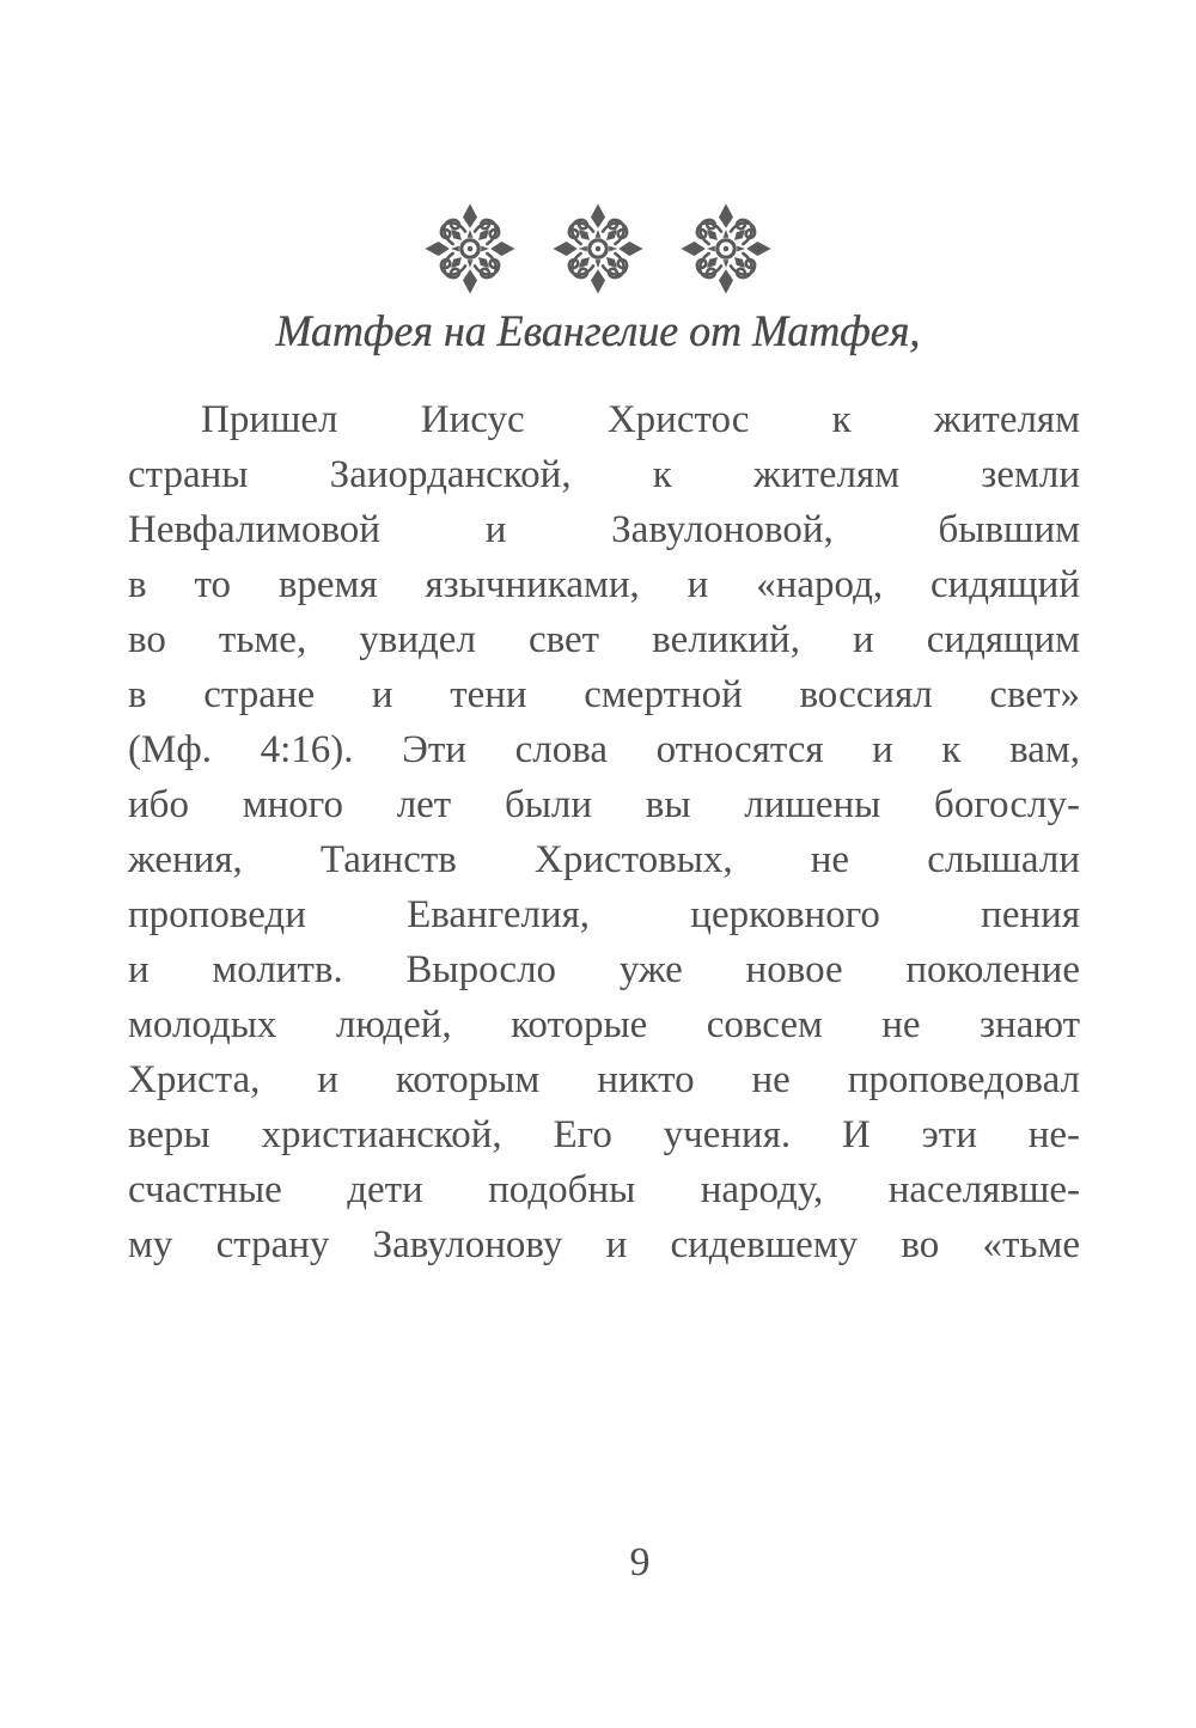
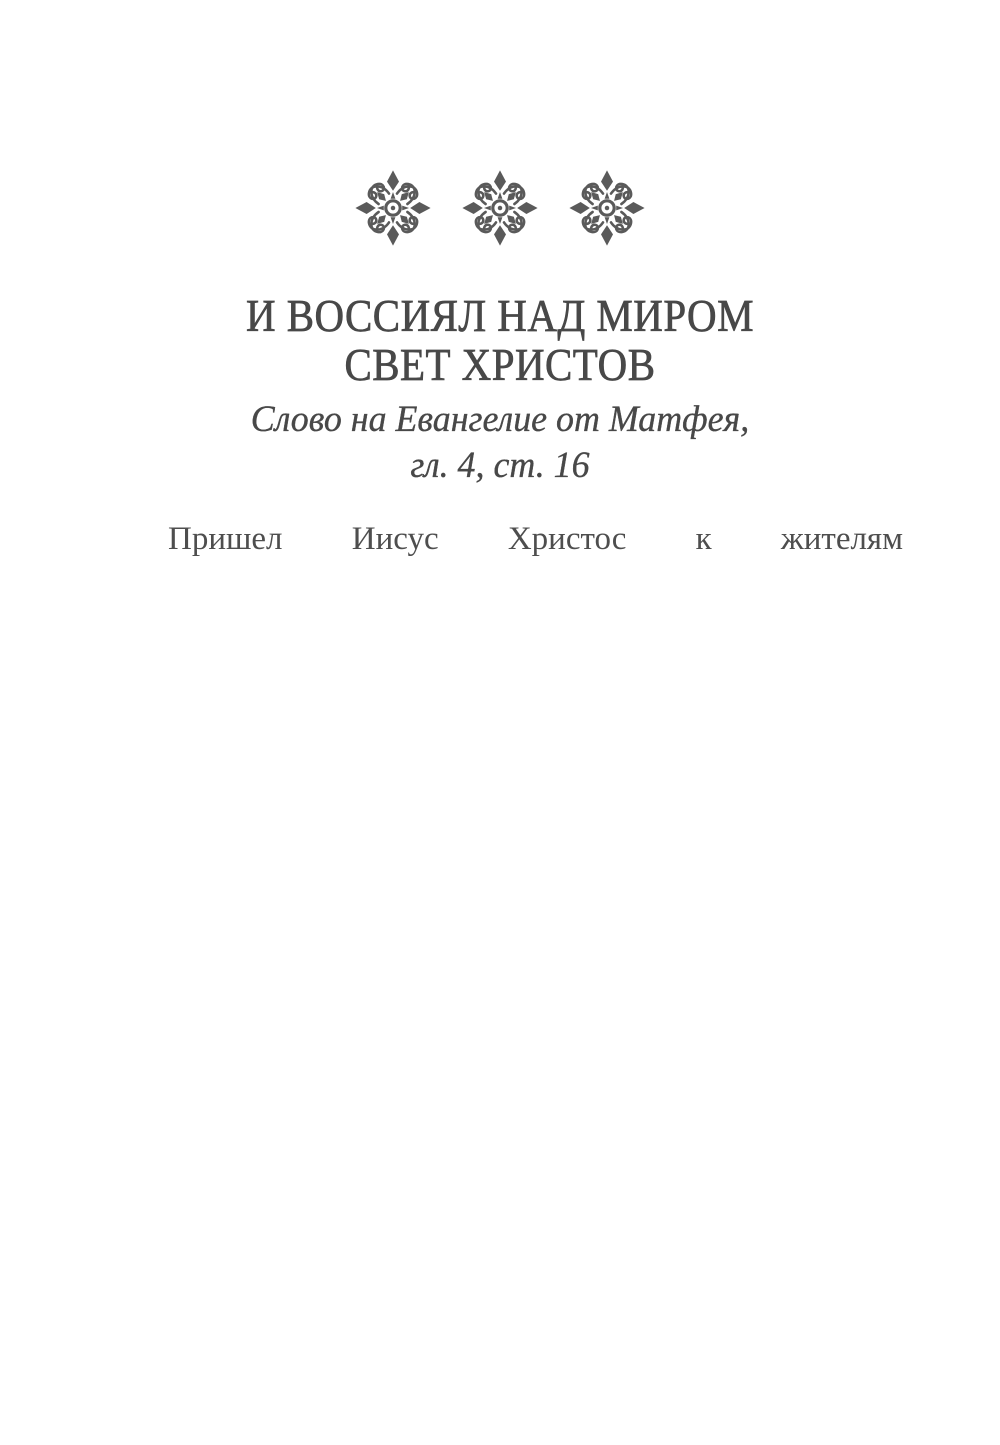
+ И ВОССИЯЛ НАД МИРОМ
+ СВЕТ ХРИСТОВ
- Матфея на Евангелие от Матфея,
+ Слово на Евангелие от Матфея,
+ гл. 4, ст. 16
  Пришел Иисус Христос к жителям
- страны Заиорданской, к жителям земли
- Невфалимовой и Завулоновой, бывшим
- в то время язычниками, и «народ, сидящий
- во тьме, увидел свет великий, и сидящим
- в стране и тени смертной воссиял свет»
- (Мф. 4:16). Эти слова относятся и к вам,
- ибо много лет были вы лишены богослу-
- жения, Таинств Христовых, не слышали
- проповеди Евангелия, церковного пения
- и молитв. Выросло уже новое поколение
- молодых людей, которые совсем не знают
- Христа, и которым никто не проповедовал
- веры христианской, Его учения. И эти не-
- счастные дети подобны народу, населявше-
- му страну Завулонову и сидевшему во «тьме
- 9
